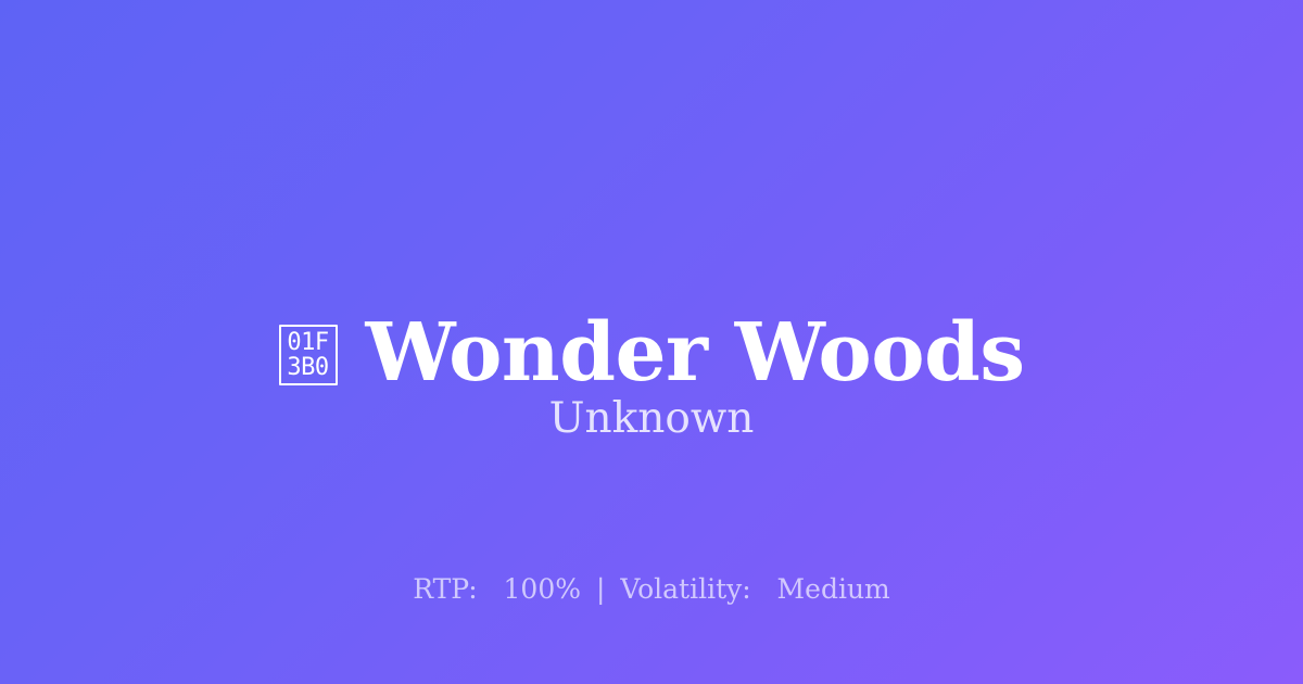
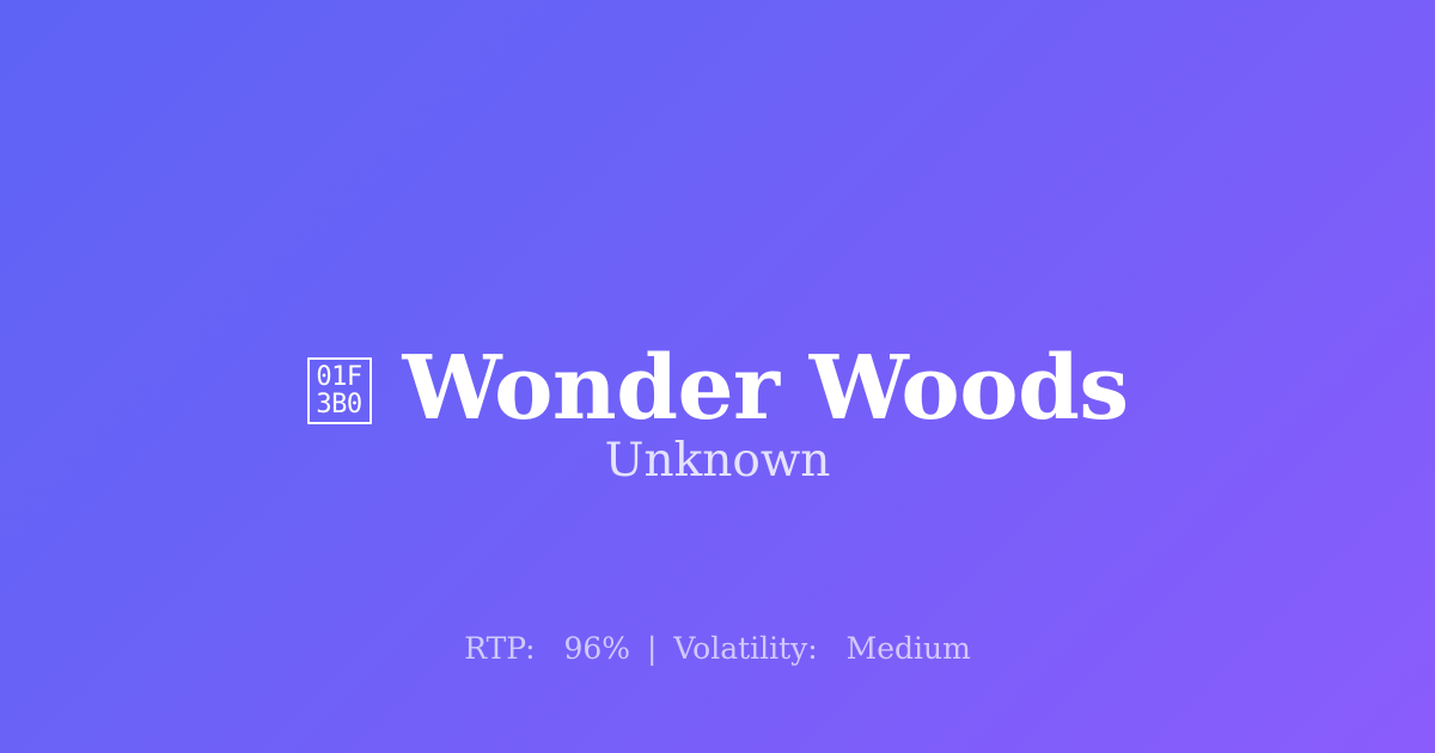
  01F
  3B0
  Wonder Woods
  Unknown
- RTP: 100% | Volatility: Medium
+ RTP: 96% | Volatility: Medium
